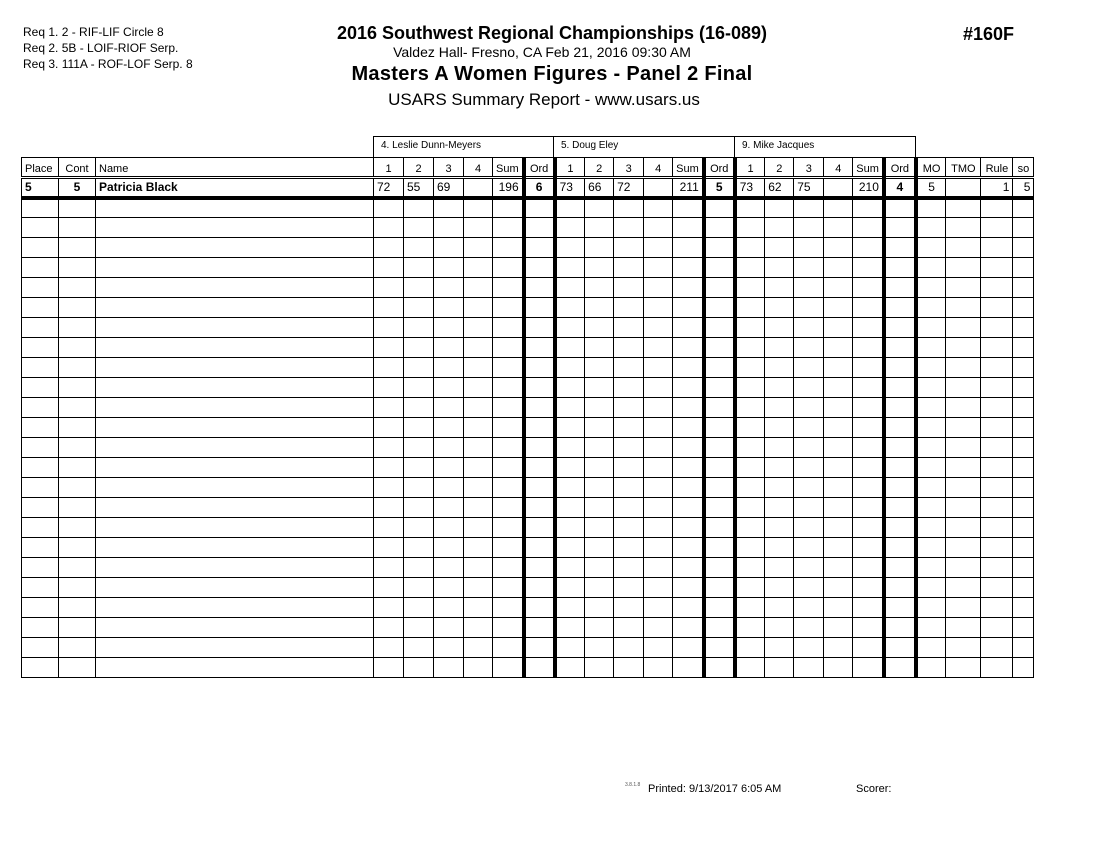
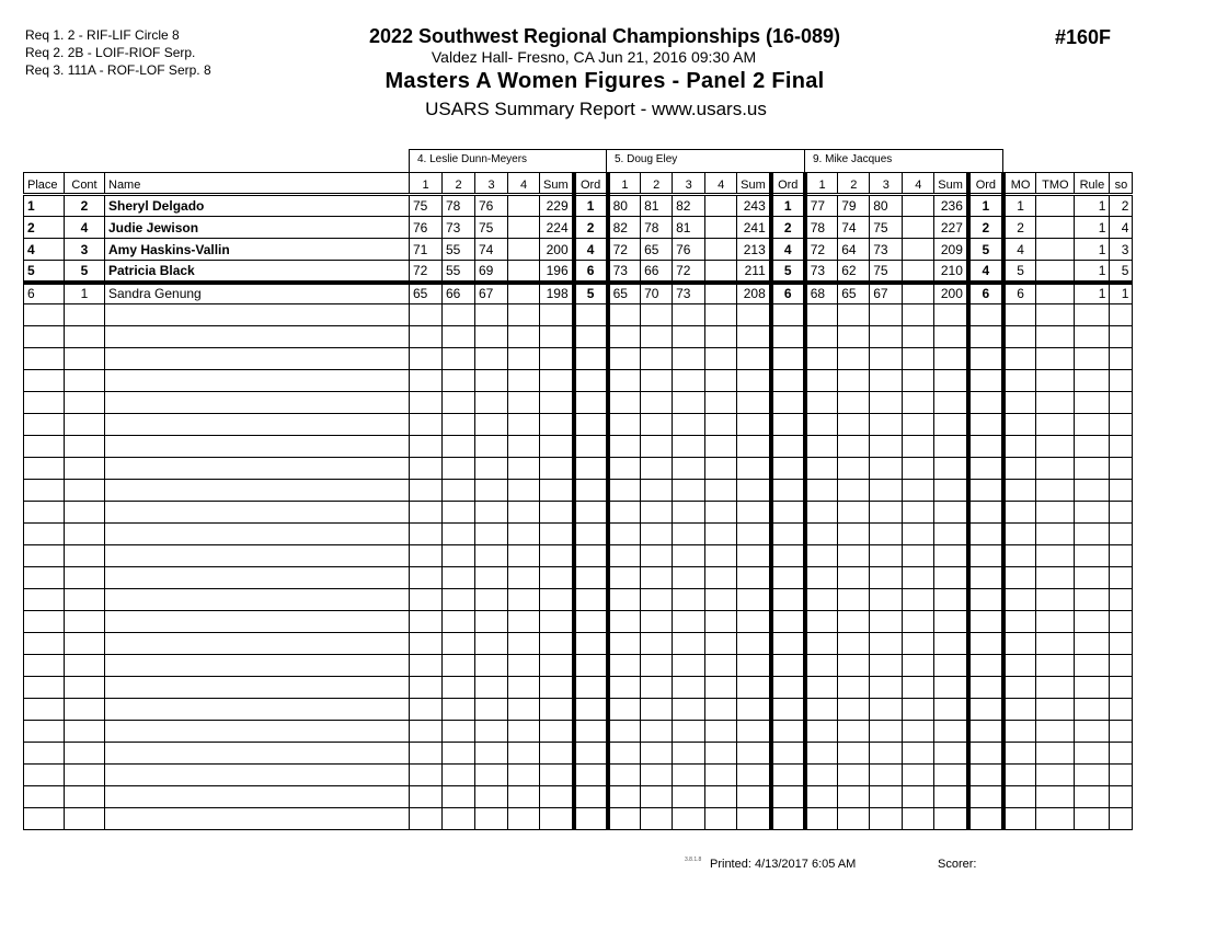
  Req 1. 2 - RIF-LIF Circle 8
- Req 2. 5B - LOIF-RIOF Serp.
+ Req 2. 2B - LOIF-RIOF Serp.
  Req 3. 111A - ROF-LOF Serp. 8
- 2016 Southwest Regional Championships (16-089)
+ 2022 Southwest Regional Championships (16-089)
- Valdez Hall- Fresno, CA Feb 21, 2016 09:30 AM
+ Valdez Hall- Fresno, CA Jun 21, 2016 09:30 AM
  Masters A Women Figures - Panel 2 Final
  USARS Summary Report - www.usars.us
  #160F
  4. Leslie Dunn-Meyers
  5. Doug Eley
  9. Mike Jacques
  Place	Cont	Name	1	2	3	4	Sum	Ord	1	2	3	4	Sum	Ord	1	2	3	4	Sum	Ord	MO	TMO	Rule	so
+ 1	2	Sheryl Delgado	75	78	76		229	1	80	81	82		243	1	77	79	80		236	1	1		1	2
+ 2	4	Judie Jewison	76	73	75		224	2	82	78	81		241	2	78	74	75		227	2	2		1	4
+ 4	3	Amy Haskins-Vallin	71	55	74		200	4	72	65	76		213	4	72	64	73		209	5	4		1	3
  5	5	Patricia Black	72	55	69		196	6	73	66	72		211	5	73	62	75		210	4	5		1	5
+ 6	1	Sandra Genung	65	66	67		198	5	65	70	73		208	6	68	65	67		200	6	6		1	1
- Printed: 9/13/2017 6:05 AM
+ Printed: 4/13/2017 6:05 AM
  Scorer:
